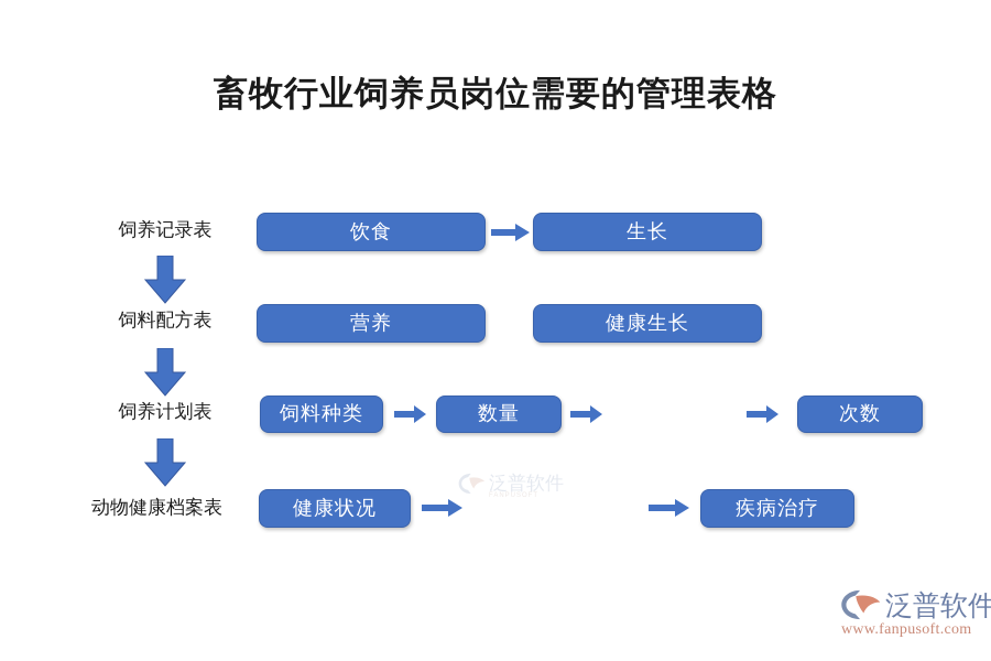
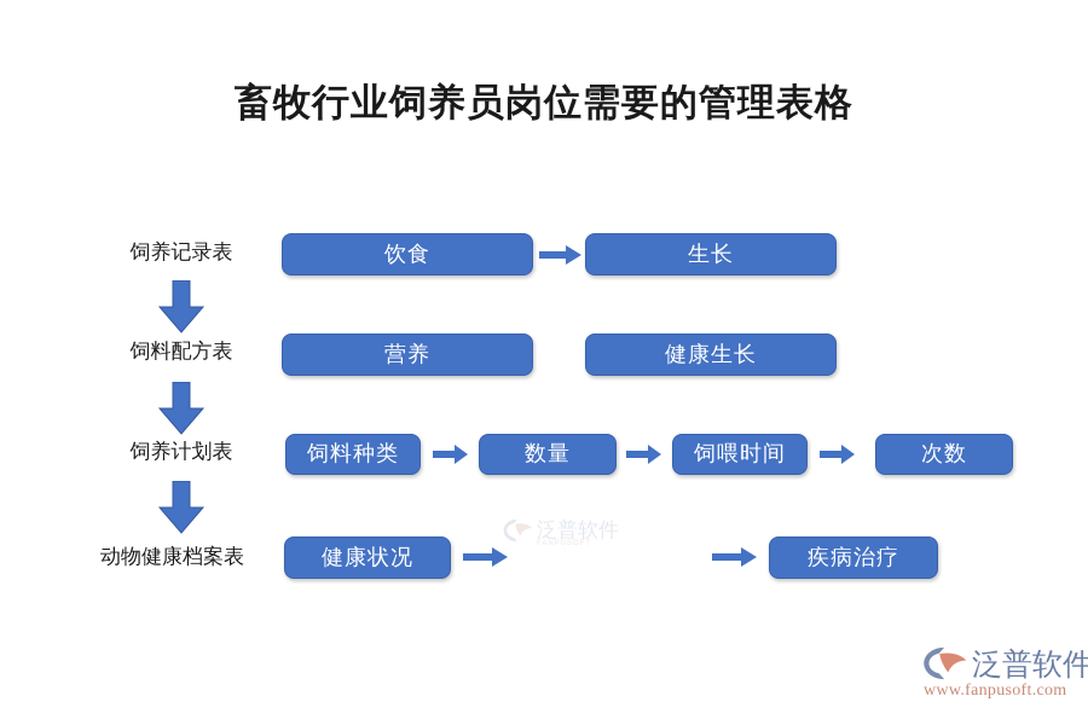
  畜牧行业饲养员岗位需要的管理表格
  泛普软件
  饲养记录表
  饮食
  生长
  饲料配方表
  营养
  健康生长
  饲养计划表
  饲料种类
  数量
+ 饲喂时间
  次数
  动物健康档案表
  健康状况
  疾病治疗
  泛普软件
  www.fanpusoft.com
